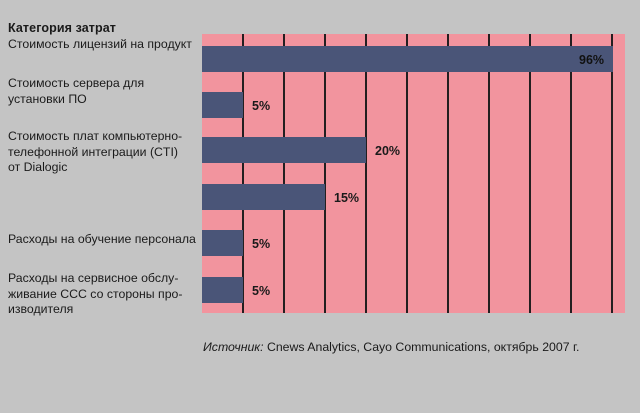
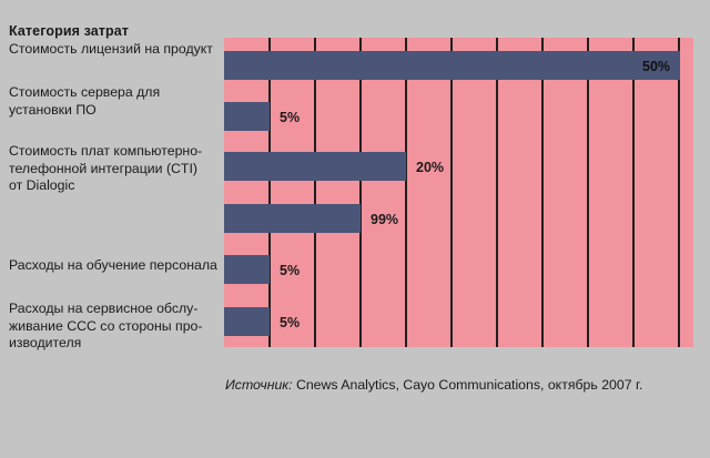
  Категория затрат
  Стоимость лицензий на продукт
  Стоимость сервера для
  установки ПО
  Стоимость плат компьютерно-
  телефонной интеграции (CTI)
  от Dialogic
  Расходы на обучение персонала
  Расходы на сервисное обслу-
  живание ССС со стороны про-
  изводителя
- 96%
+ 50%
  5%
  20%
- 15%
+ 99%
  5%
  5%
  Источник: Cnews Analytics, Cayo Communications, октябрь 2007 г.
